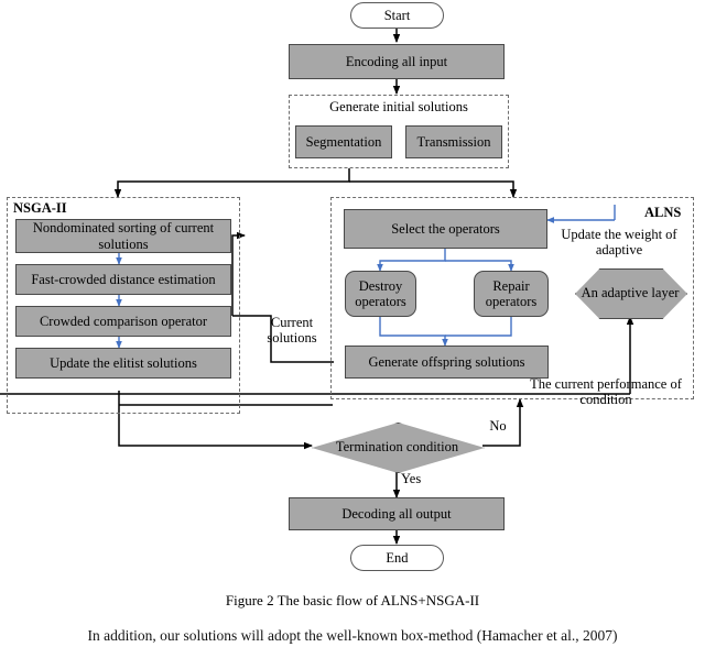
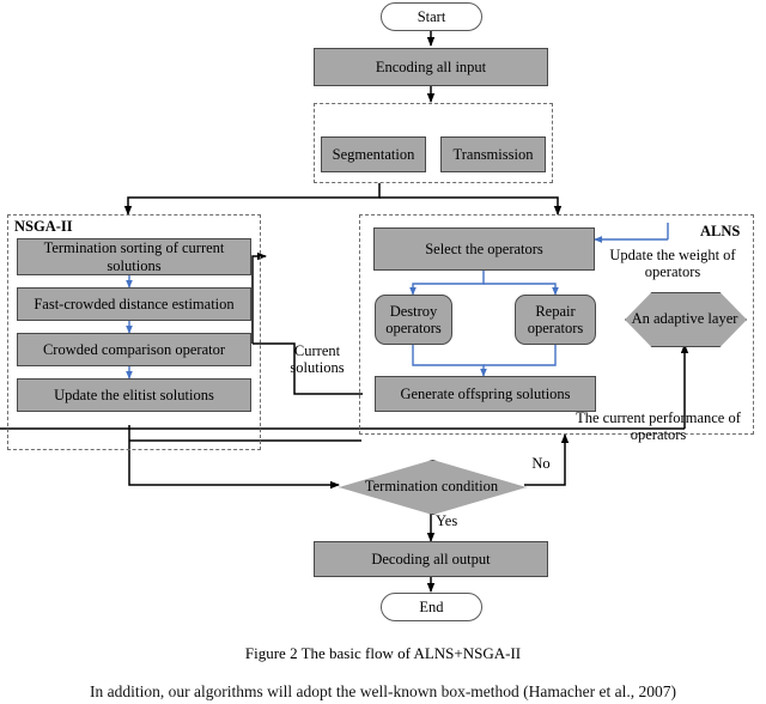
  Start
  Encoding all input
- Generate initial solutions
  Segmentation
  Transmission
  NSGA-II
- Nondominated sorting of current solutions
+ Termination sorting of current solutions
  Fast-crowded distance estimation
  Crowded comparison operator
  Update the elitist solutions
  ALNS
  Select the operators
  Destroy operators
  Repair operators
  Generate offspring solutions
  An adaptive layer
  Current solutions
- Update the weight of adaptive
+ Update the weight of operators
- The current performance of condition
+ The current performance of operators
  No
  Yes
  Termination condition
  Decoding all output
  End
  Figure 2 The basic flow of ALNS+NSGA-II
- In addition, our solutions will adopt the well-known box-method (Hamacher et al., 2007)
+ In addition, our algorithms will adopt the well-known box-method (Hamacher et al., 2007)
